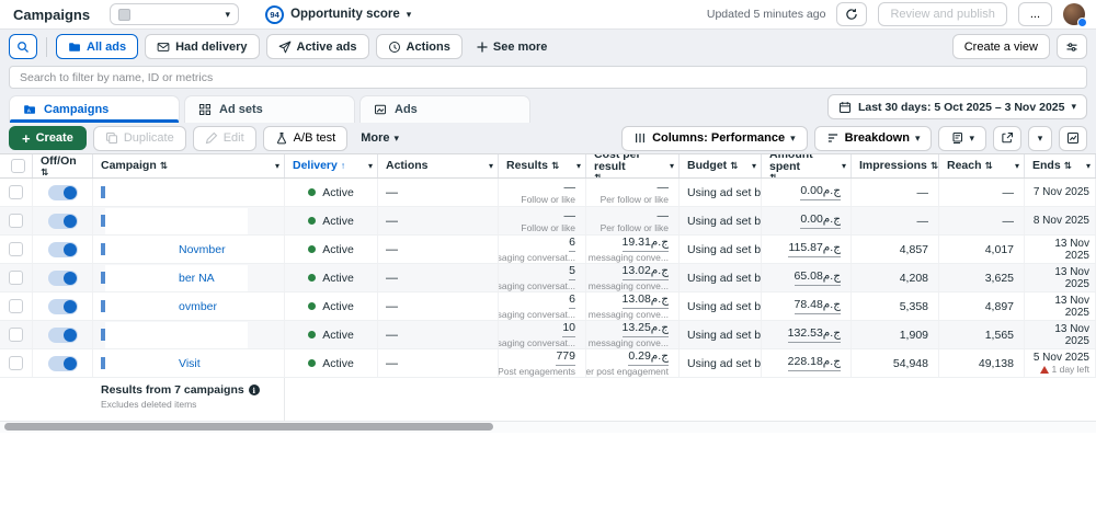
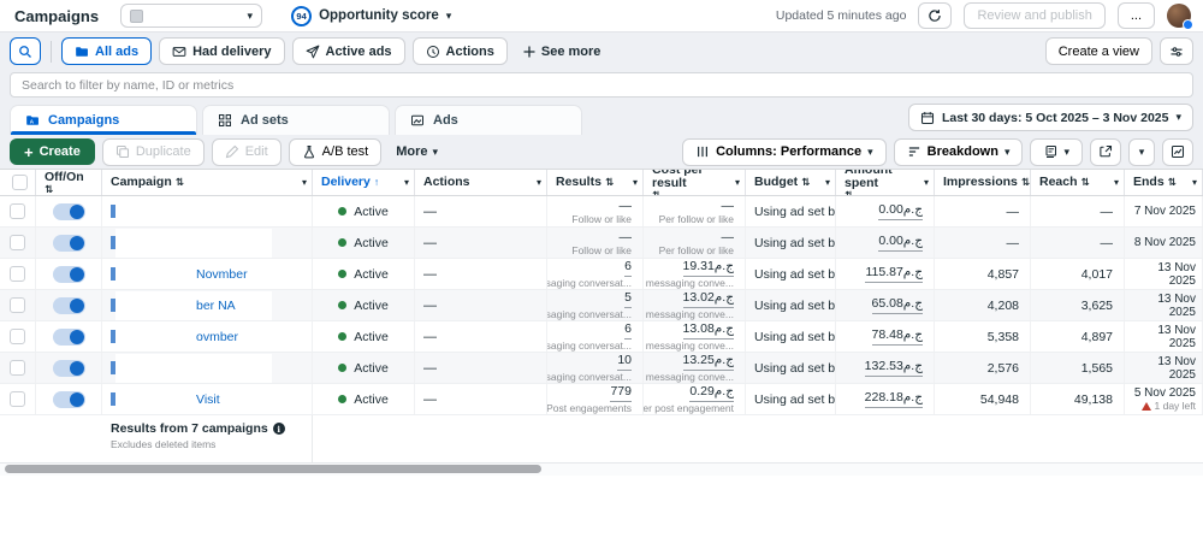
  Campaigns
  ▾
  94
  Opportunity score
  ▾
  Updated 5 minutes ago
  Review and publish
  ...
  All ads
  Had delivery
  Active ads
  Actions
  See more
  Create a view
  Search to filter by name, ID or metrics
  Campaigns
  Ad sets
  Ads
  Last 30 days: 5 Oct 2025 – 3 Nov 2025
  ▾
  +
  Create
  Duplicate
  Edit
  A/B test
  More
  ▾
  Columns: Performance
  ▾
  Breakdown
  ▾
  ▾
  ▾
  Off/On
  ⇅
  Campaign
  ⇅
  ▾
  Delivery
  ↑
  ▾
  Actions
  ▾
  Results
  ⇅
  ▾
  Cost per result
  ▾
  Budget
  ⇅
  ▾
  Amount spent
  ▾
  Impressions
  ⇅
  Reach
  ⇅
  ▾
  Ends
  ⇅
  ▾
  Active
  —
  —
  Follow or like
  —
  Per follow or like
  Using ad set b
  0.00ج.م
  —
  —
  7 Nov 2025
  Active
  —
  —
  Follow or like
  —
  Per follow or like
  Using ad set b
  0.00ج.م
  —
  —
  8 Nov 2025
  Novmber
  Active
  —
  6
  saging conversat...
  19.31ج.م
  messaging conve...
  Using ad set b
  115.87ج.م
  4,857
  4,017
  13 Nov 2025
  ber NA
  Active
  —
  5
  saging conversat...
  13.02ج.م
  messaging conve...
  Using ad set b
  65.08ج.م
  4,208
  3,625
  13 Nov 2025
  ovmber
  Active
  —
  6
  saging conversat...
  13.08ج.م
  messaging conve...
  Using ad set b
  78.48ج.م
  5,358
  4,897
  13 Nov 2025
  Active
  —
  10
  saging conversat...
  13.25ج.م
  messaging conve...
  Using ad set b
  132.53ج.م
- 1,909
+ 2,576
  1,565
  13 Nov 2025
  Visit
  Active
  —
  779
  Post engagements
  0.29ج.م
  er post engagement
  Using ad set b
  228.18ج.م
  54,948
  49,138
  5 Nov 2025
  1 day left
  Results from 7 campaigns
  i
  Excludes deleted items
